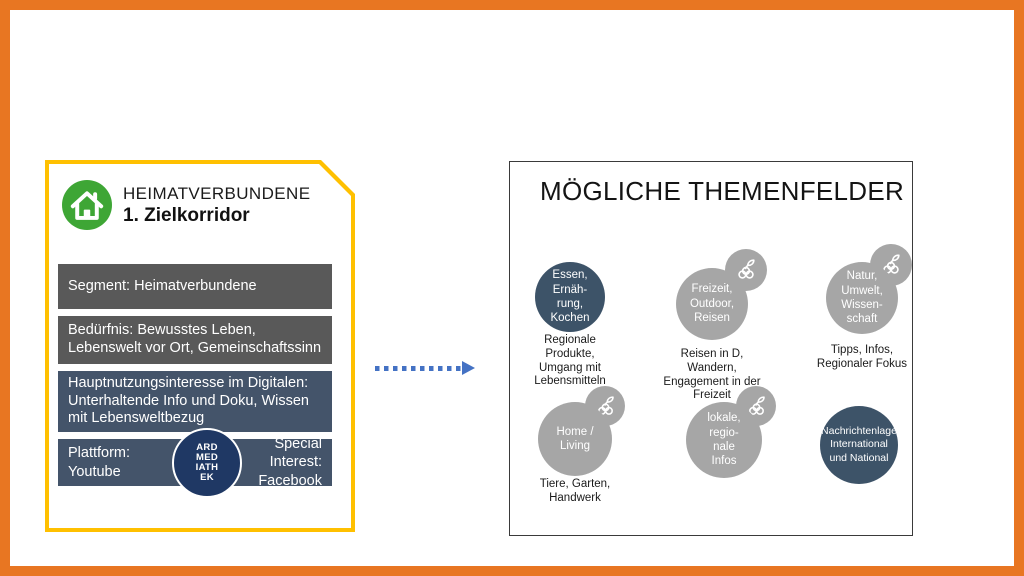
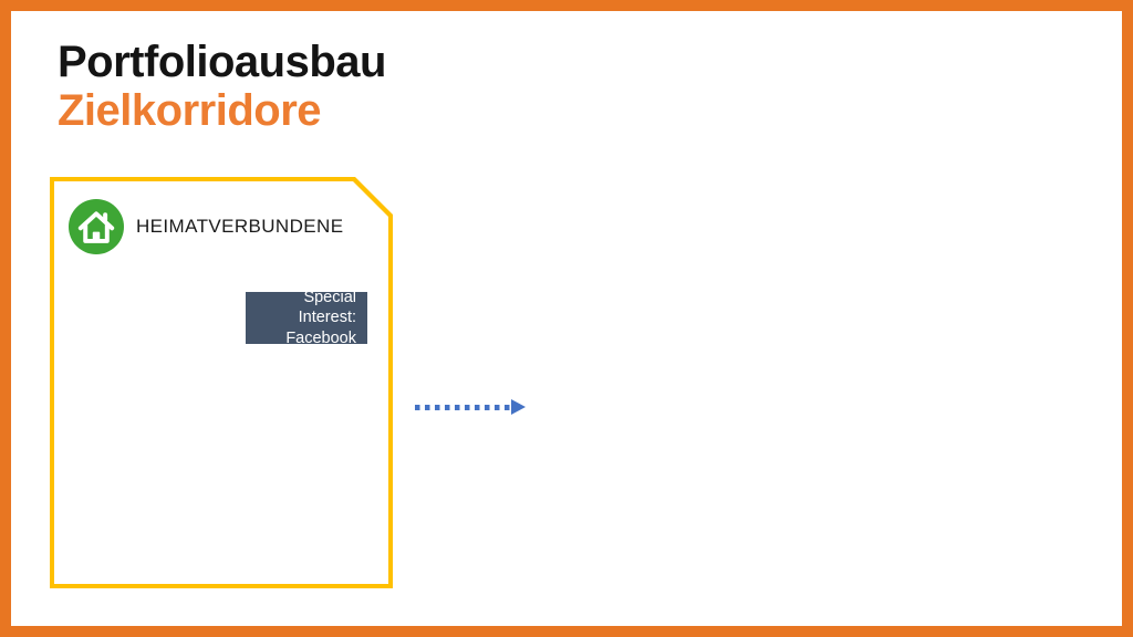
+ Portfolioausbau
+ Zielkorridore
  HEIMATVERBUNDENE
- 1. Zielkorridor
- Segment: Heimatverbundene
- Bedürfnis: Bewusstes Leben,
- Lebenswelt vor Ort, Gemeinschaftssinn
- Hauptnutzungsinteresse im Digitalen:
- Unterhaltende Info und Doku, Wissen
- mit Lebensweltbezug
- Plattform:
- Youtube
- ARD
- MED
- IATH
- EK
  Special Interest:
  Facebook
- MÖGLICHE THEMENFELDER
- Essen,
- Ernäh-
- rung,
- Kochen
- Regionale
- Produkte,
- Umgang mit
- Lebensmitteln
- Freizeit,
- Outdoor,
- Reisen
- Reisen in D,
- Wandern,
- Engagement in der
- Freizeit
- Natur,
- Umwelt,
- Wissen-
- schaft
- Tipps, Infos,
- Regionaler Fokus
- Home /
- Living
- Tiere, Garten,
- Handwerk
- lokale,
- regio-
- nale
- Infos
- Nachrichtenlage
- International
- und National
